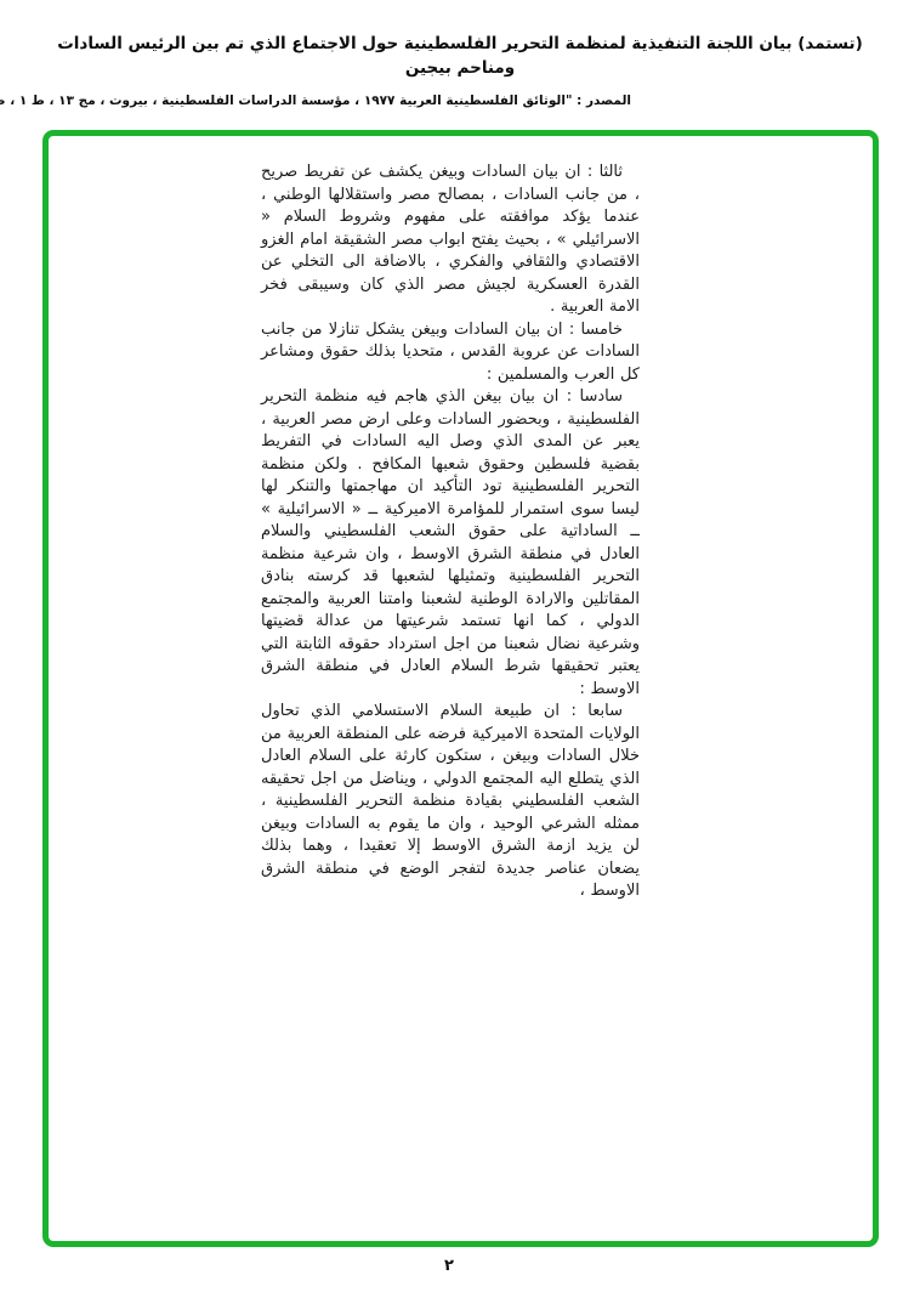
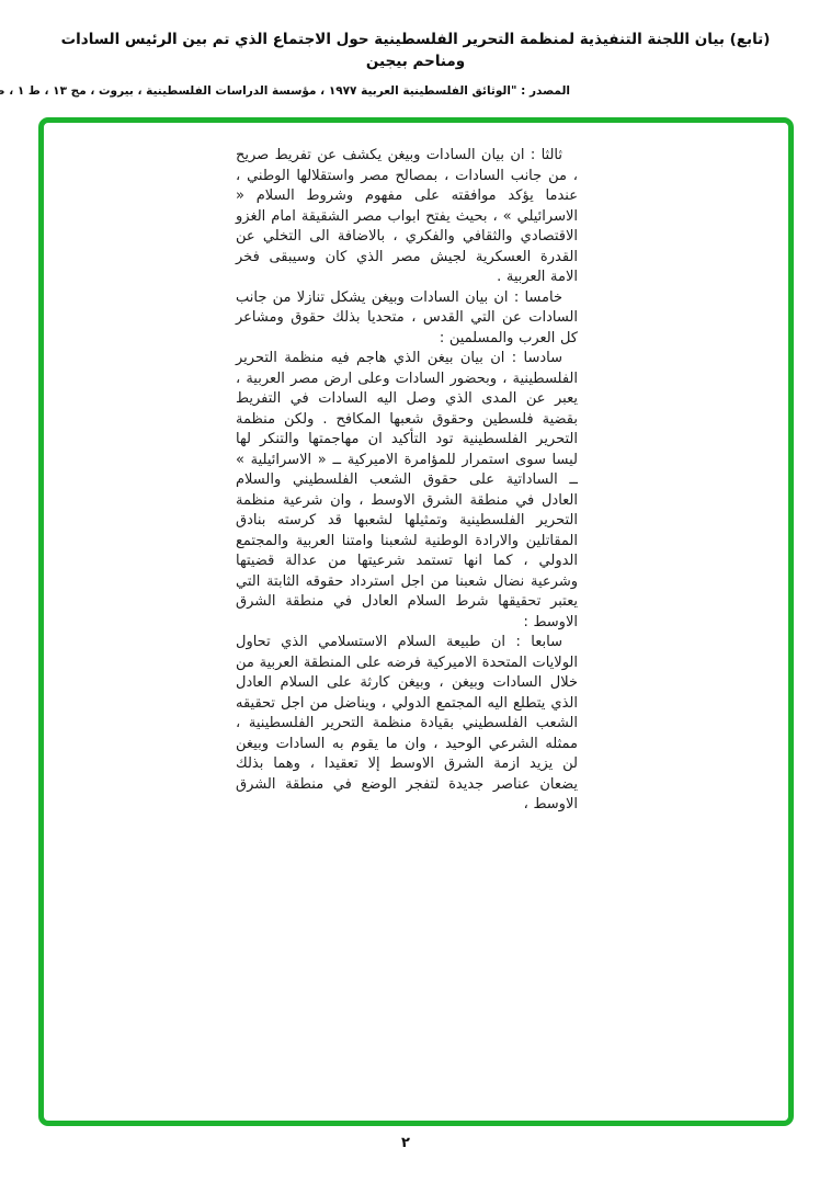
- (تستمد) بيان اللجنة التنفيذية لمنظمة التحرير الفلسطينية حول الاجتماع الذي تم بين الرئيس السادات ومناحم بيجين
+ (تابع) بيان اللجنة التنفيذية لمنظمة التحرير الفلسطينية حول الاجتماع الذي تم بين الرئيس السادات ومناحم بيجين
  المصدر : "الوثائق الفلسطينية العربية ١٩٧٧ ، مؤسسة الدراسات الفلسطينية ، بيروت ، مج ١٣ ، ط ١ ،
  ثالثا : ان بيان السادات وبيغن يكشف عن تفريط صريح ، من جانب السادات ، بمصالح مصر واستقلالها الوطني ، عندما يؤكد موافقته على مفهوم وشروط السلام « الاسرائيلي » ، بحيث يفتح ابواب مصر الشقيقة امام الغزو الاقتصادي والثقافي والفكري ، بالاضافة الى التخلي عن القدرة العسكرية لجيش مصر الذي كان وسيبقى فخر الامة العربية .
- خامسا : ان بيان السادات وبيغن يشكل تنازلا من جانب السادات عن عروبة القدس ، متحديا بذلك حقوق ومشاعر كل العرب والمسلمين :
+ خامسا : ان بيان السادات وبيغن يشكل تنازلا من جانب السادات عن التي القدس ، متحديا بذلك حقوق ومشاعر كل العرب والمسلمين :
  سادسا : ان بيان بيغن الذي هاجم فيه منظمة التحرير الفلسطينية ، وبحضور السادات وعلى ارض مصر العربية ، يعبر عن المدى الذي وصل اليه السادات في التفريط بقضية فلسطين وحقوق شعبها المكافح . ولكن منظمة التحرير الفلسطينية تود التأكيد ان مهاجمتها والتنكر لها ليسا سوى استمرار للمؤامرة الاميركية ــ « الاسرائيلية » ــ الساداتية على حقوق الشعب الفلسطيني والسلام العادل في منطقة الشرق الاوسط ، وان شرعية منظمة التحرير الفلسطينية وتمثيلها لشعبها قد كرسته بنادق المقاتلين والارادة الوطنية لشعبنا وامتنا العربية والمجتمع الدولي ، كما انها تستمد شرعيتها من عدالة قضيتها وشرعية نضال شعبنا من اجل استرداد حقوقه الثابتة التي يعتبر تحقيقها شرط السلام العادل في منطقة الشرق الاوسط :
- سابعا : ان طبيعة السلام الاستسلامي الذي تحاول الولايات المتحدة الاميركية فرضه على المنطقة العربية من خلال السادات وبيغن ، ستكون كارثة على السلام العادل الذي يتطلع اليه المجتمع الدولي ، ويناضل من اجل تحقيقه الشعب الفلسطيني بقيادة منظمة التحرير الفلسطينية ، ممثله الشرعي الوحيد ، وان ما يقوم به السادات وبيغن لن يزيد ازمة الشرق الاوسط إلا تعقيدا ، وهما بذلك يضعان عناصر جديدة لتفجر الوضع في منطقة الشرق الاوسط ،
+ سابعا : ان طبيعة السلام الاستسلامي الذي تحاول الولايات المتحدة الاميركية فرضه على المنطقة العربية من خلال السادات وبيغن ، وبيغن كارثة على السلام العادل الذي يتطلع اليه المجتمع الدولي ، ويناضل من اجل تحقيقه الشعب الفلسطيني بقيادة منظمة التحرير الفلسطينية ، ممثله الشرعي الوحيد ، وان ما يقوم به السادات وبيغن لن يزيد ازمة الشرق الاوسط إلا تعقيدا ، وهما بذلك يضعان عناصر جديدة لتفجر الوضع في منطقة الشرق الاوسط ،
  ٢
